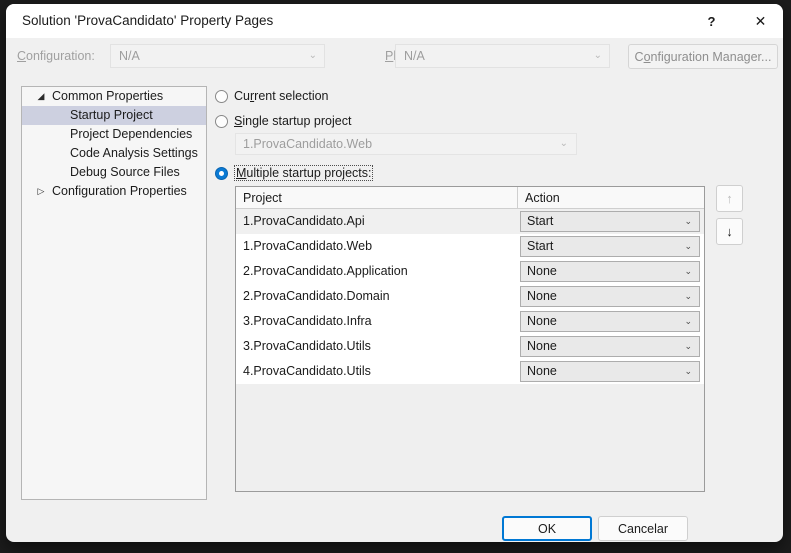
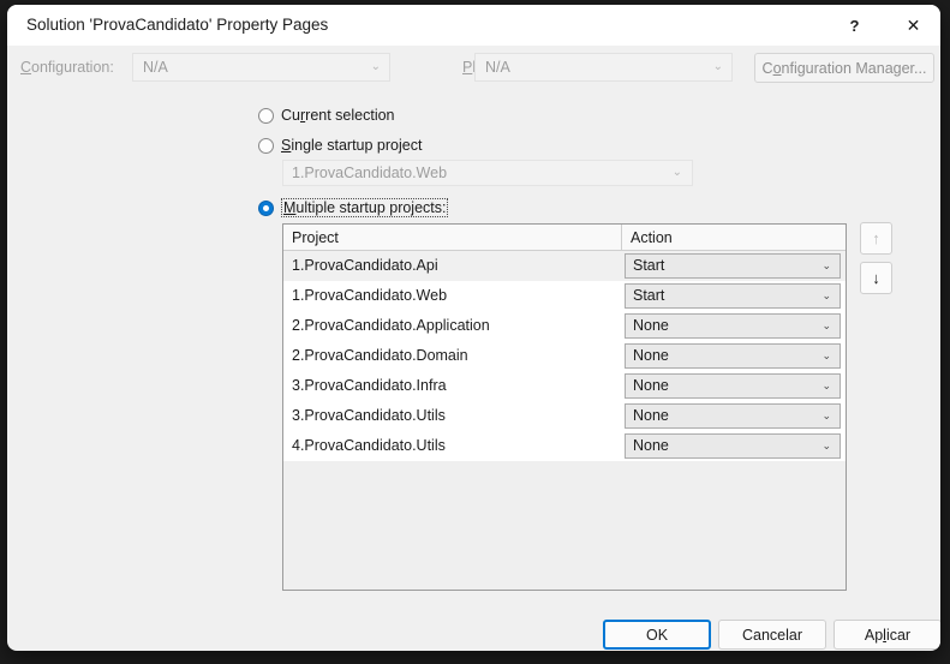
  Solution 'ProvaCandidato' Property Pages
  ?
  ✕
  Configuration:
  N/A
  ⌄
  N/A
  ⌄
  C
  o
  nfiguration Manager...
- ◢
- Common Properties
- Startup Project
- Project Dependencies
- Code Analysis Settings
- Debug Source Files
- ▷
- Configuration Properties
  Current selection
  Single startup project
  1.ProvaCandidato.Web
  ⌄
  Multiple startup projects:
  Project
  Action
  1.ProvaCandidato.Api
  Start
  ⌄
  1.ProvaCandidato.Web
  Start
  ⌄
  2.ProvaCandidato.Application
  None
  ⌄
  2.ProvaCandidato.Domain
  None
  ⌄
  3.ProvaCandidato.Infra
  None
  ⌄
  3.ProvaCandidato.Utils
  None
  ⌄
  4.ProvaCandidato.Utils
  None
  ⌄
  ↑
  ↓
  OK
  Cancelar
+ Aplicar
